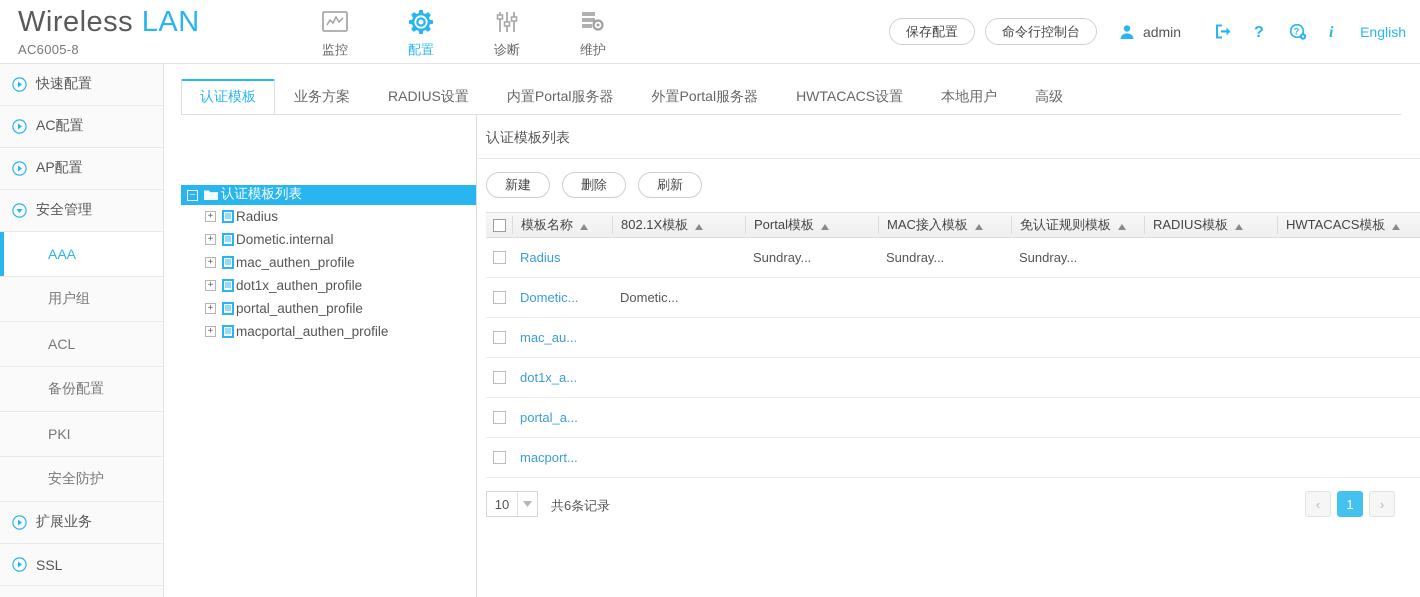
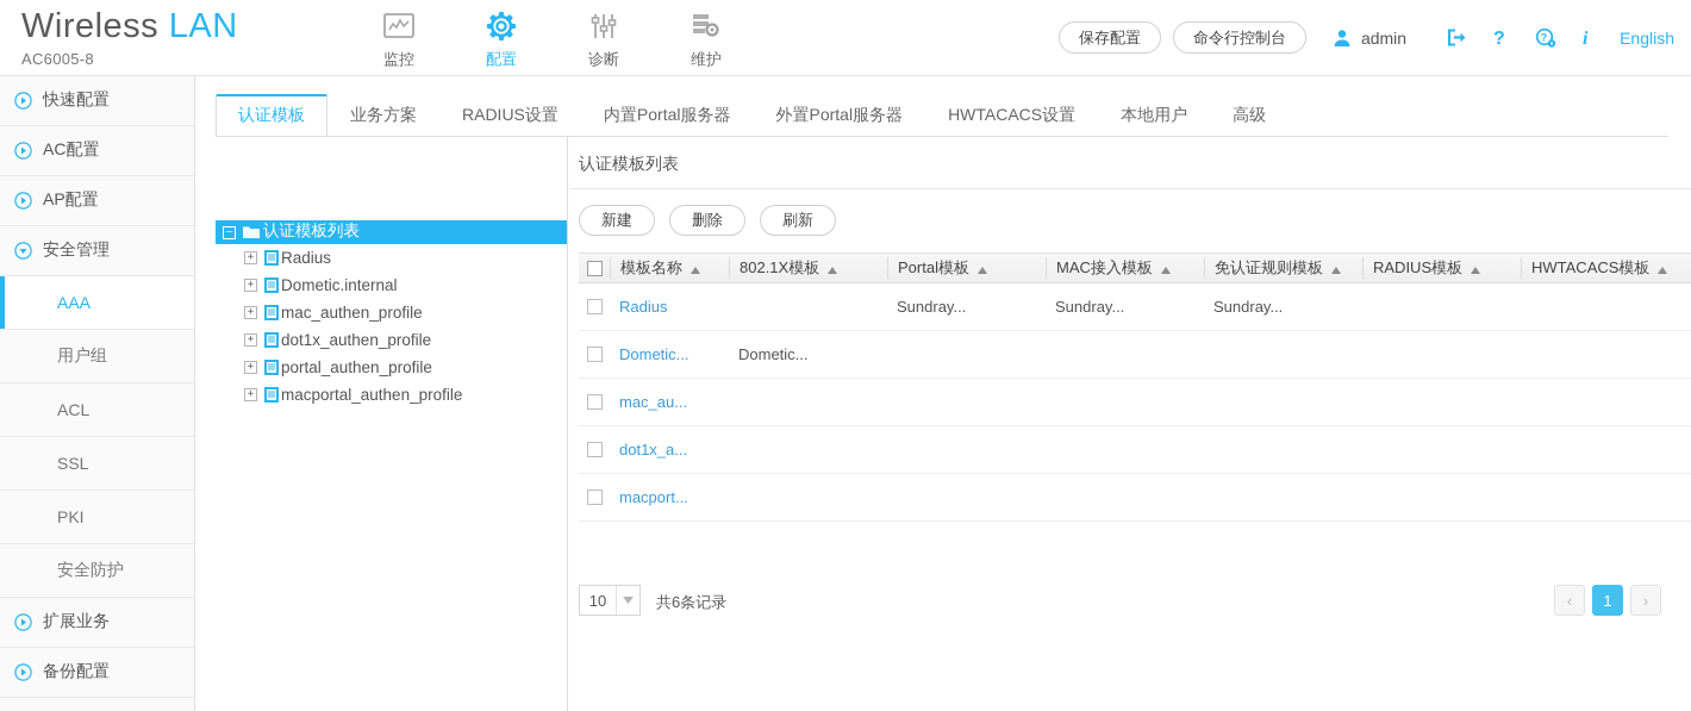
  Wireless LAN
  AC6005-8
  监控
  配置
  诊断
  维护
  保存配置
  命令行控制台
  admin
  ?
  ?
  i
  English
  快速配置
  AC配置
  AP配置
  安全管理
  AAA
  用户组
  ACL
- 备份配置
+ SSL
  PKI
  安全防护
  扩展业务
- SSL
+ 备份配置
  认证模板
  业务方案
  RADIUS设置
  内置Portal服务器
  外置Portal服务器
  HWTACACS设置
  本地用户
  高级
  –
  认证模板列表
  +
  Radius
  +
  Dometic.internal
  +
  mac_authen_profile
  +
  dot1x_authen_profile
  +
  portal_authen_profile
  +
  macportal_authen_profile
  认证模板列表
  新建
  删除
  刷新
  模板名称
  802.1X模板
  Portal模板
  MAC接入模板
  免认证规则模板
  RADIUS模板
  HWTACACS模板
  Radius
  Sundray...
  Sundray...
  Sundray...
  Dometic...
  Dometic...
  mac_au...
  dot1x_a...
- portal_a...
  macport...
  10
  共6条记录
  ‹
  1
  ›
